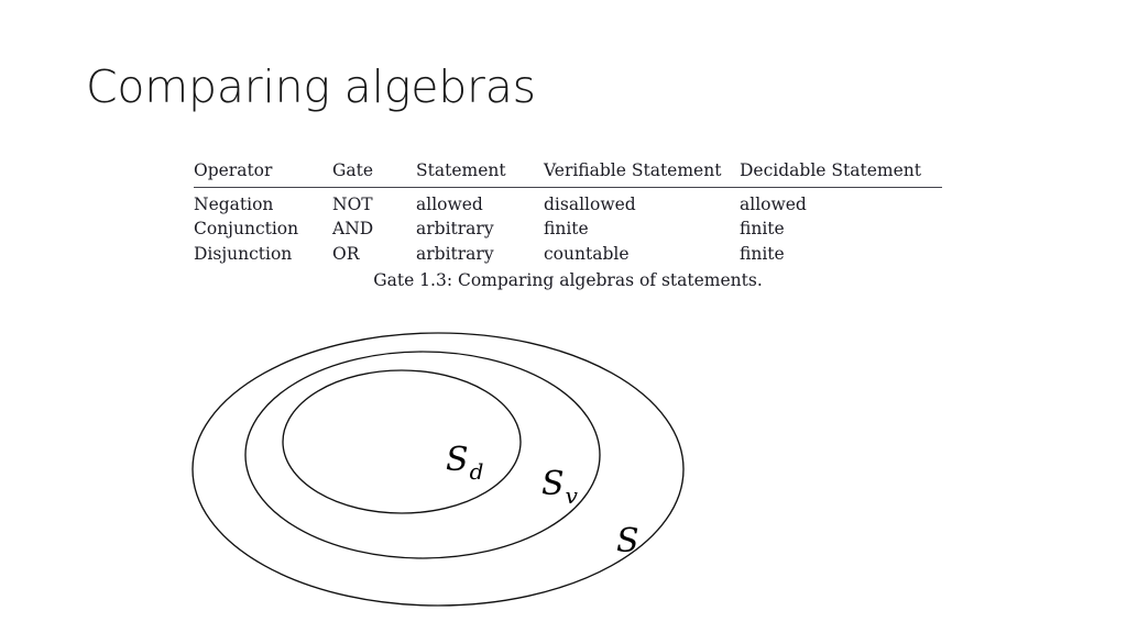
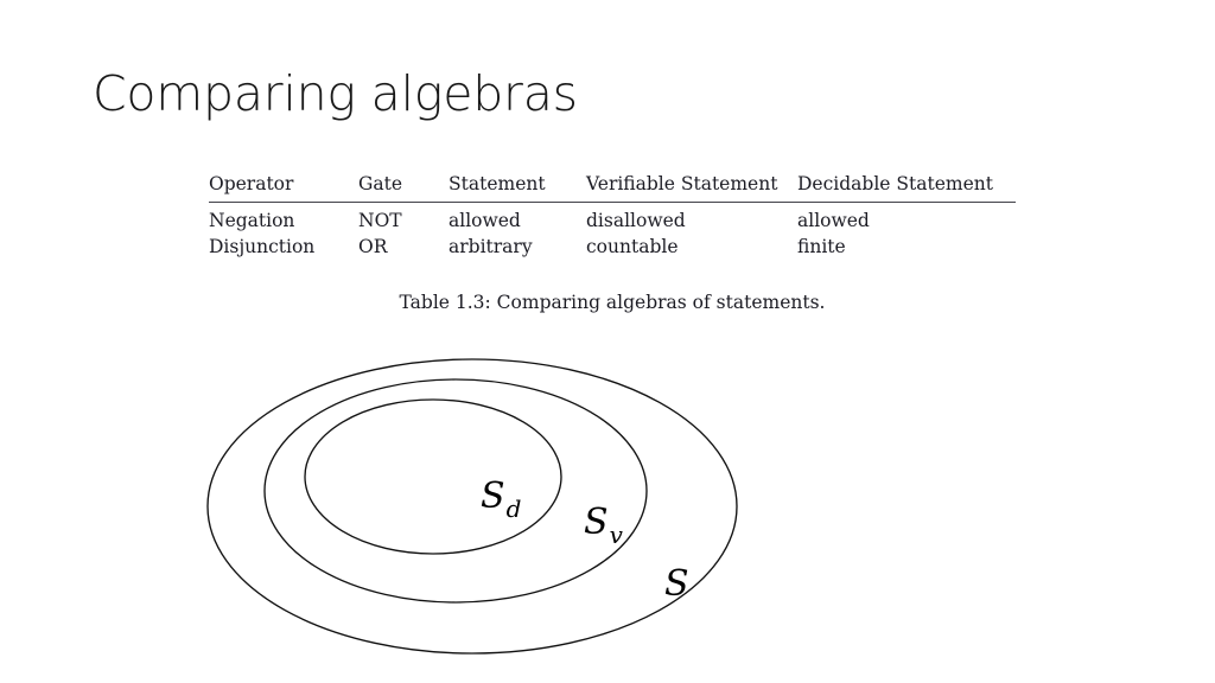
  Comparing algebras
  Operator	Gate	Statement	Verifiable Statement	Decidable Statement
  Negation	NOT	allowed	disallowed	allowed
- Conjunction	AND	arbitrary	finite	finite
  Disjunction	OR	arbitrary	countable	finite
- Gate 1.3: Comparing algebras of statements.
+ Table 1.3: Comparing algebras of statements.
  Sd
  Sv
  S
